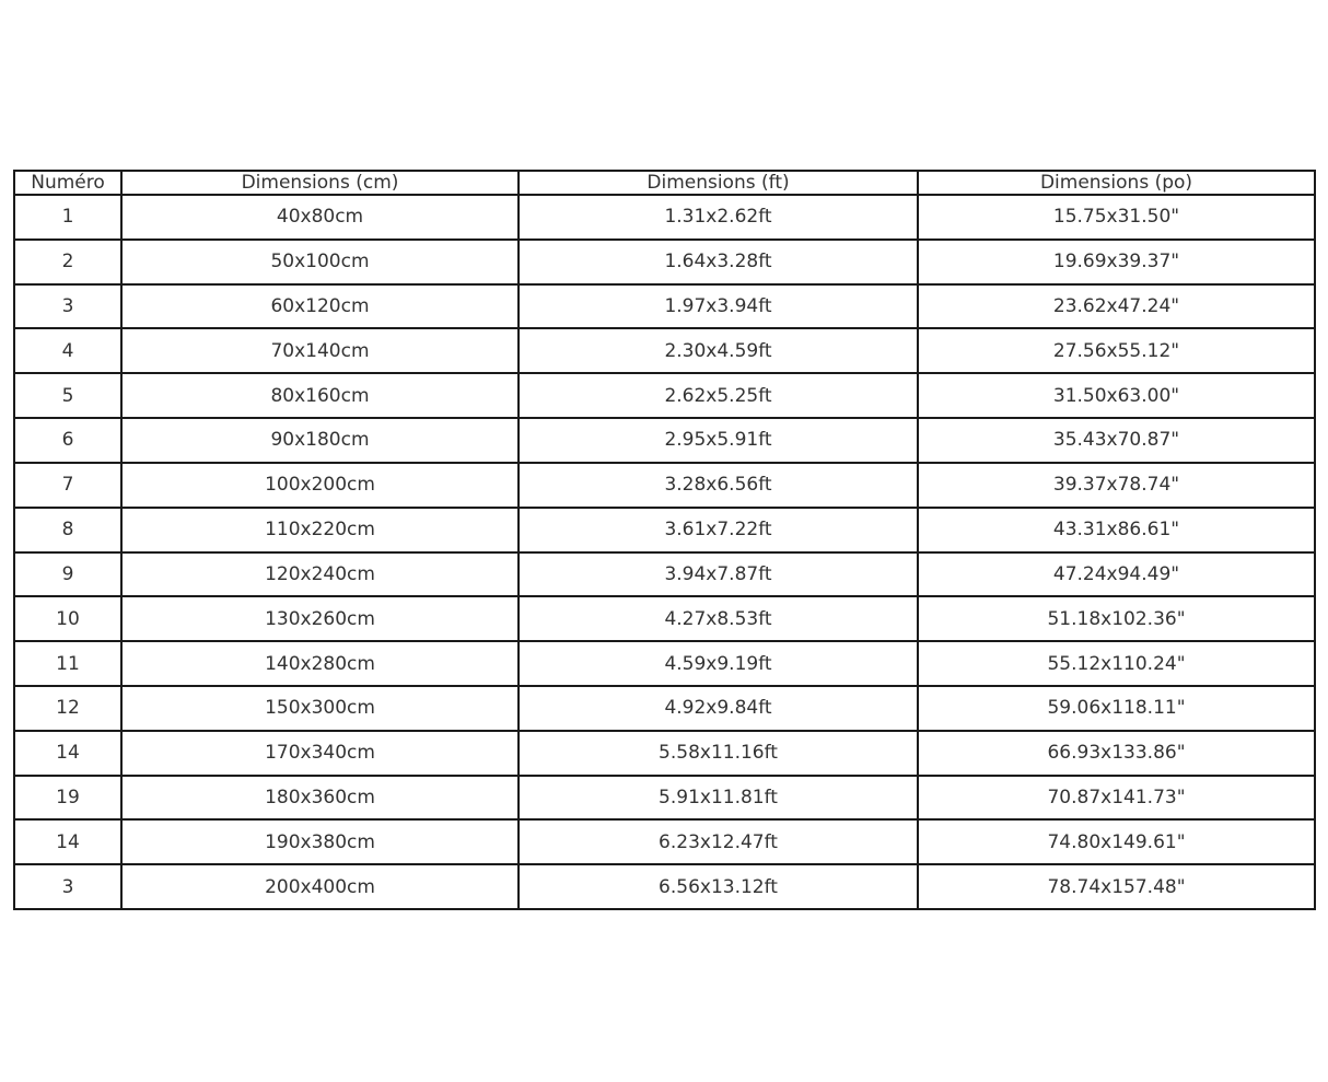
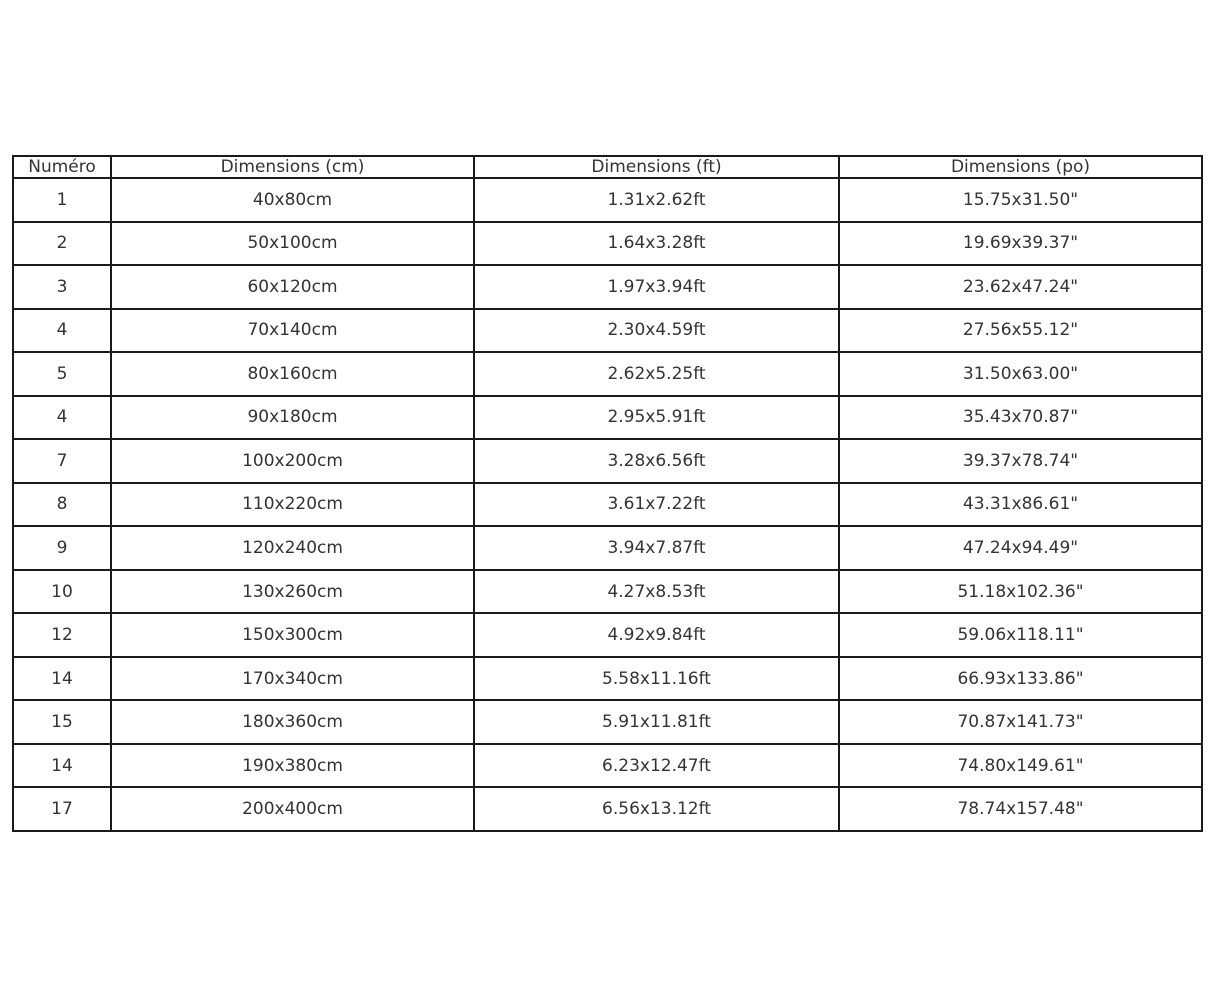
  Numéro	Dimensions (cm)	Dimensions (ft)	Dimensions (po)
  1	40x80cm	1.31x2.62ft	15.75x31.50"
  2	50x100cm	1.64x3.28ft	19.69x39.37"
  3	60x120cm	1.97x3.94ft	23.62x47.24"
  4	70x140cm	2.30x4.59ft	27.56x55.12"
  5	80x160cm	2.62x5.25ft	31.50x63.00"
- 6	90x180cm	2.95x5.91ft	35.43x70.87"
+ 4	90x180cm	2.95x5.91ft	35.43x70.87"
  7	100x200cm	3.28x6.56ft	39.37x78.74"
  8	110x220cm	3.61x7.22ft	43.31x86.61"
  9	120x240cm	3.94x7.87ft	47.24x94.49"
  10	130x260cm	4.27x8.53ft	51.18x102.36"
- 11	140x280cm	4.59x9.19ft	55.12x110.24"
  12	150x300cm	4.92x9.84ft	59.06x118.11"
  14	170x340cm	5.58x11.16ft	66.93x133.86"
- 19	180x360cm	5.91x11.81ft	70.87x141.73"
+ 15	180x360cm	5.91x11.81ft	70.87x141.73"
  14	190x380cm	6.23x12.47ft	74.80x149.61"
- 3	200x400cm	6.56x13.12ft	78.74x157.48"
+ 17	200x400cm	6.56x13.12ft	78.74x157.48"
